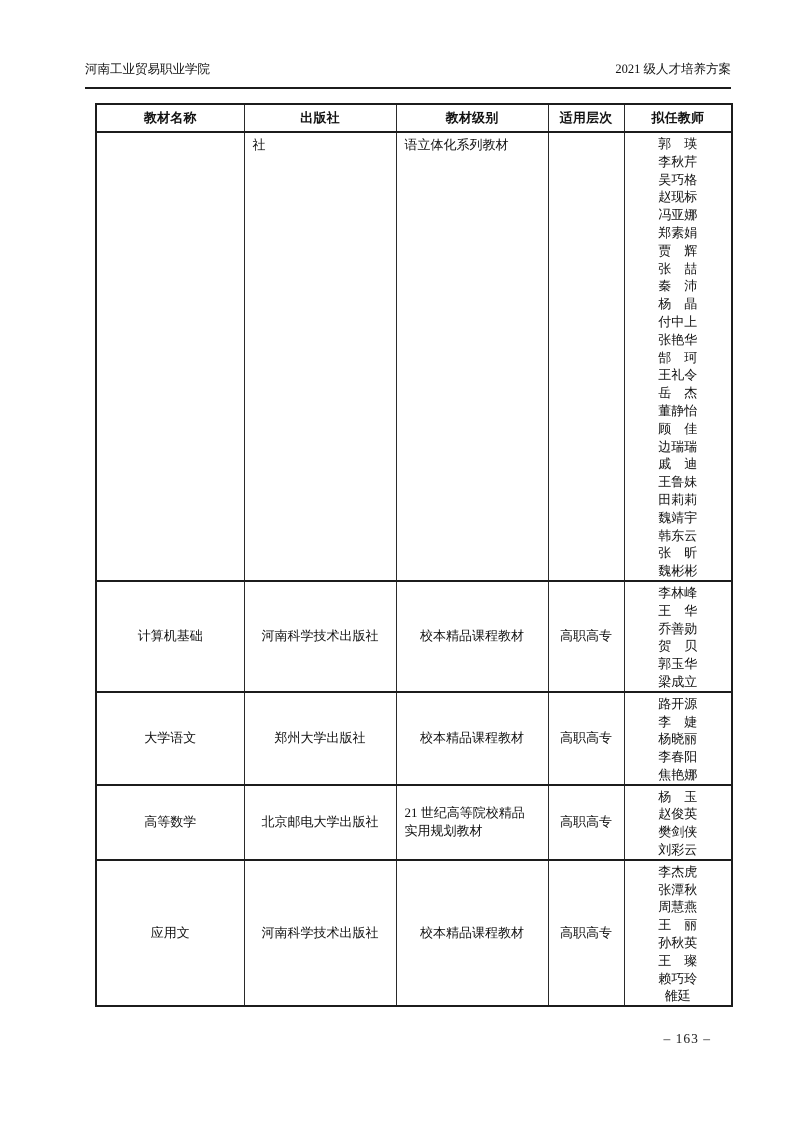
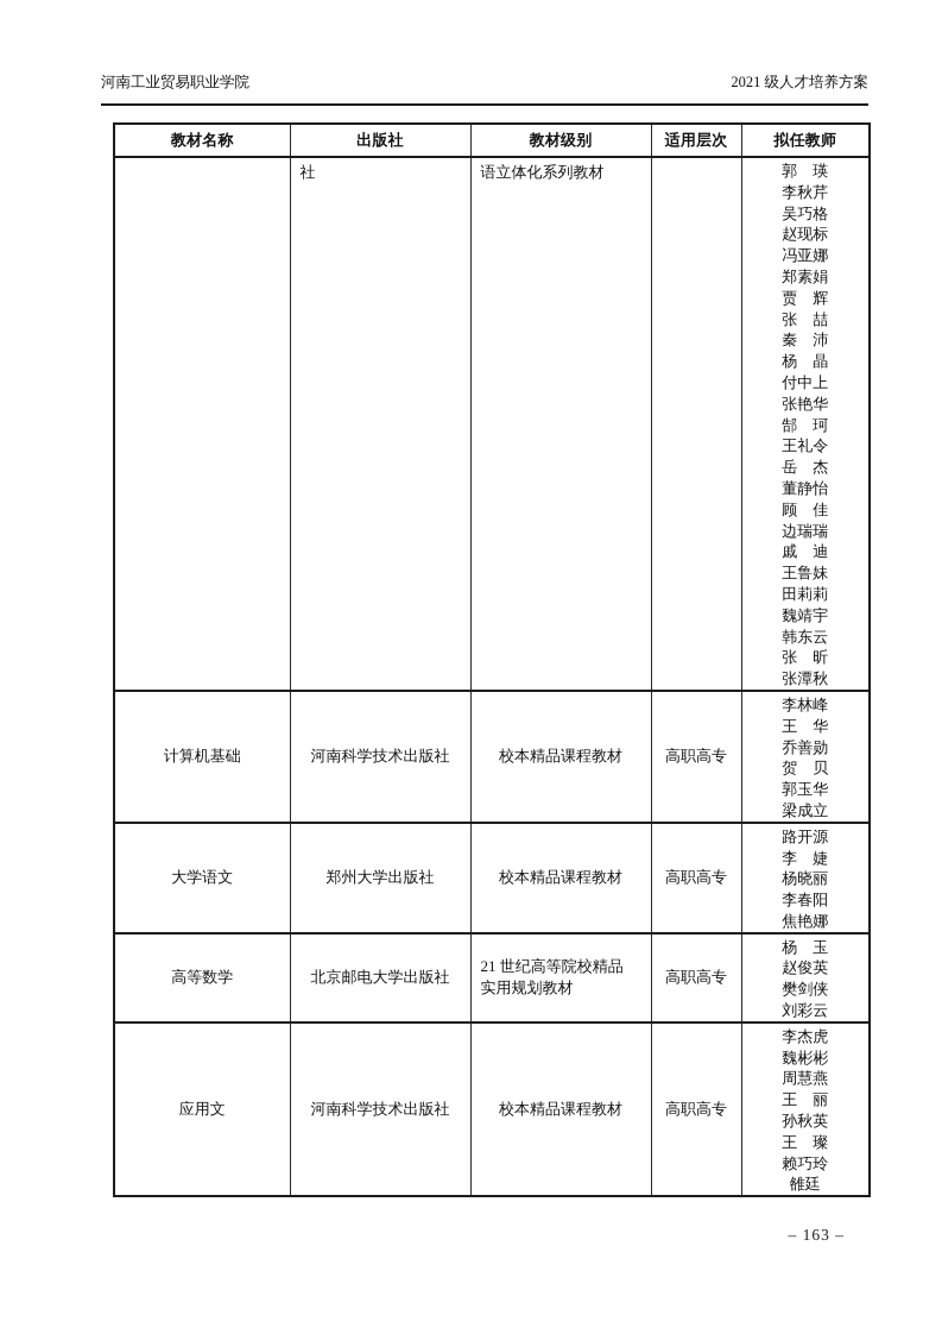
  河南工业贸易职业学院
  2021 级人才培养方案
  教材名称	出版社	教材级别	适用层次	拟任教师
- 	社	语立体化系列教材		郭 瑛李秋芹吴巧格赵现标冯亚娜郑素娟贾 辉张 喆秦 沛杨 晶付中上张艳华郜 珂王礼令岳 杰董静怡顾 佳边瑞瑞戚 迪王鲁妹田莉莉魏靖宇韩东云张 昕魏彬彬
+ 	社	语立体化系列教材		郭 瑛李秋芹吴巧格赵现标冯亚娜郑素娟贾 辉张 喆秦 沛杨 晶付中上张艳华郜 珂王礼令岳 杰董静怡顾 佳边瑞瑞戚 迪王鲁妹田莉莉魏靖宇韩东云张 昕张潭秋
  计算机基础	河南科学技术出版社	校本精品课程教材	高职高专	李林峰王 华乔善勋贺 贝郭玉华梁成立
  大学语文	郑州大学出版社	校本精品课程教材	高职高专	路开源李 婕杨晓丽李春阳焦艳娜
  高等数学	北京邮电大学出版社	21 世纪高等院校精品 实用规划教材	高职高专	杨 玉赵俊英樊剑侠刘彩云
- 应用文	河南科学技术出版社	校本精品课程教材	高职高专	李杰虎张潭秋周慧燕王 丽孙秋英王 璨赖巧玲雒廷
+ 应用文	河南科学技术出版社	校本精品课程教材	高职高专	李杰虎魏彬彬周慧燕王 丽孙秋英王 璨赖巧玲雒廷
  – 163 –
